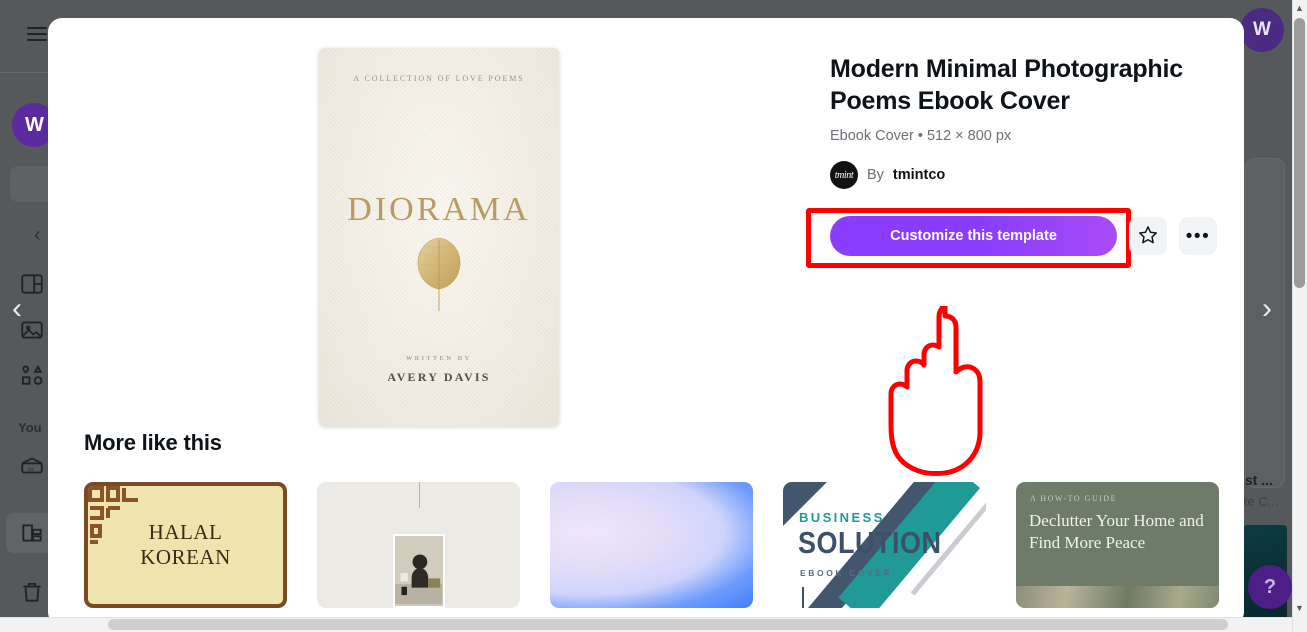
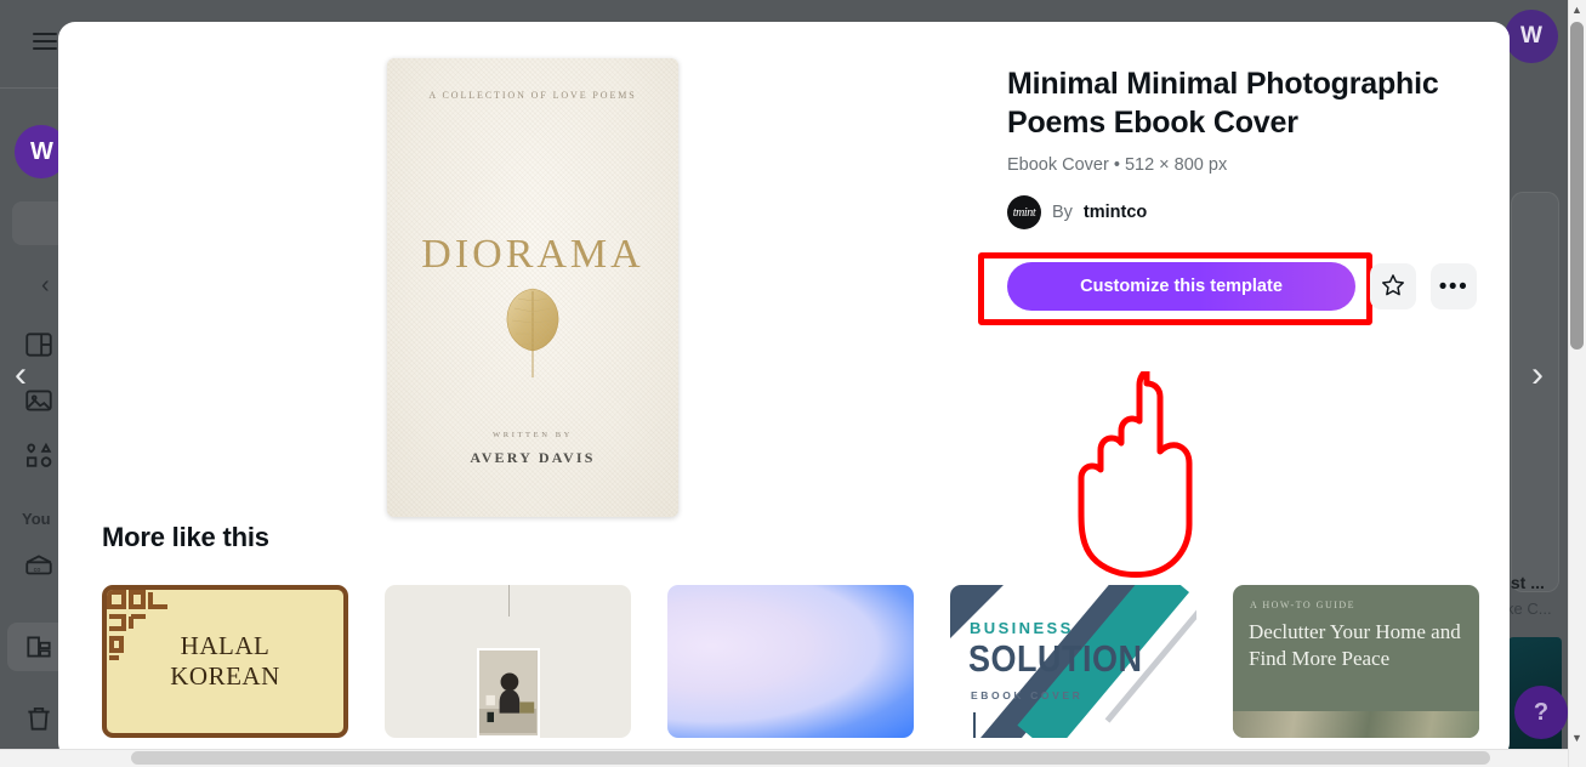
  W
  ‹
  You
  ‹
  ›
  st ...
  ke C...
  W
  ?
- Modern Minimal Photographic Poems Ebook Cover
+ Minimal Minimal Photographic Poems Ebook Cover
  Ebook Cover • 512 × 800 px
  tmint
  By
  tmintco
  Customize this template
  •••
  More like this
  HALAL
  KOREAN
  BUSINESS
  SOLUTION
  EBOOK COVER
  A HOW-TO GUIDE
  Declutter Your Home and Find More Peace
  ▲
  ▼
